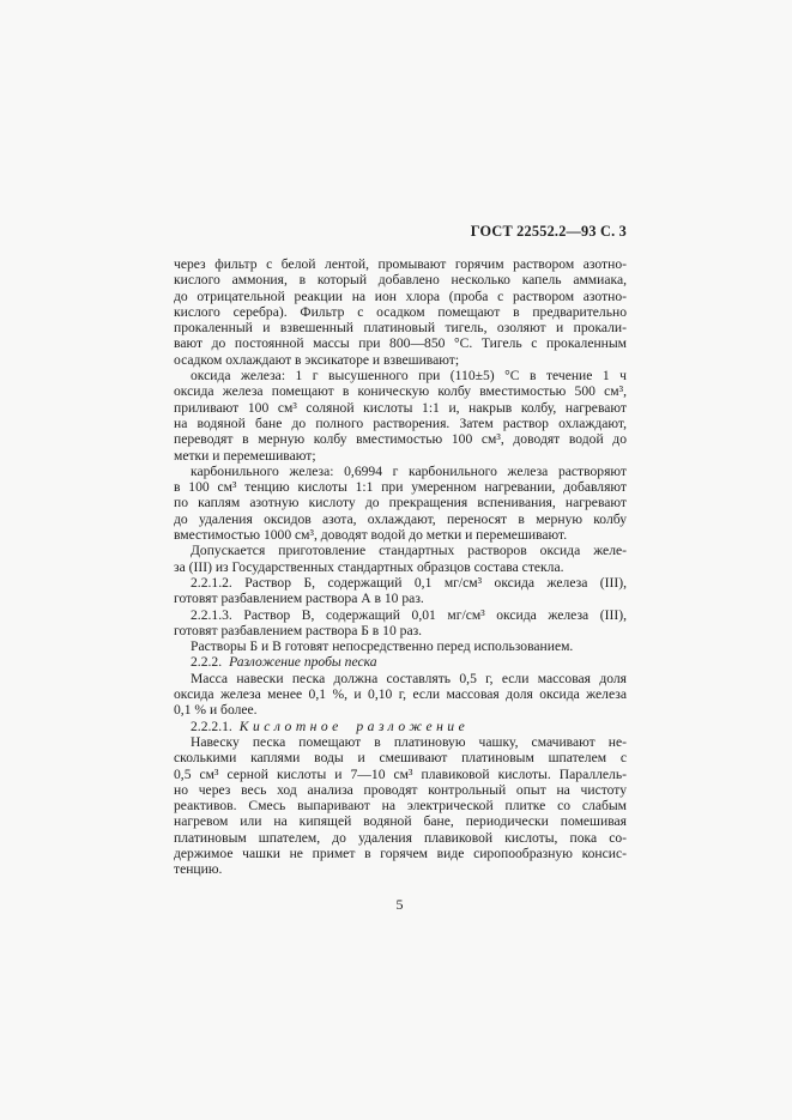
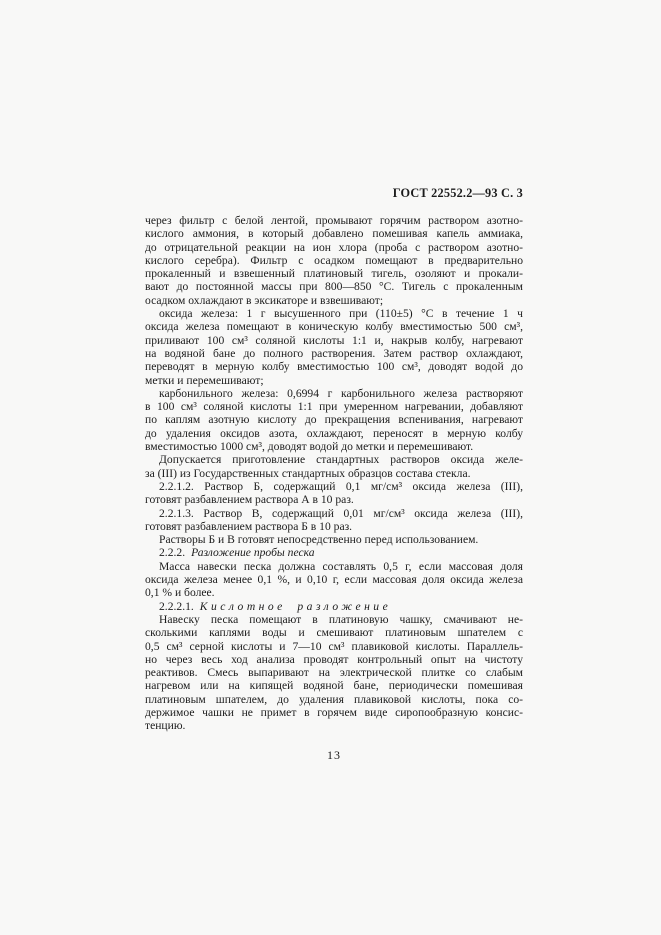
  ГОСТ 22552.2—93 С. 3
  через фильтр с белой лентой, промывают горячим раствором азотно-
- кислого аммония, в который добавлено несколько капель аммиака,
+ кислого аммония, в который добавлено помешивая капель аммиака,
  до отрицательной реакции на ион хлора (проба с раствором азотно-
  кислого серебра). Фильтр с осадком помещают в предварительно
  прокаленный и взвешенный платиновый тигель, озоляют и прокали-
  вают до постоянной массы при 800—850 °С. Тигель с прокаленным
  осадком охлаждают в эксикаторе и взвешивают;
  оксида железа: 1 г высушенного при (110±5) °С в течение 1 ч
  оксида железа помещают в коническую колбу вместимостью 500 см³,
  приливают 100 см³ соляной кислоты 1:1 и, накрыв колбу, нагревают
  на водяной бане до полного растворения. Затем раствор охлаждают,
  переводят в мерную колбу вместимостью 100 см³, доводят водой до
  метки и перемешивают;
  карбонильного железа: 0,6994 г карбонильного железа растворяют
- в 100 см³ тенцию кислоты 1:1 при умеренном нагревании, добавляют
+ в 100 см³ соляной кислоты 1:1 при умеренном нагревании, добавляют
  по каплям азотную кислоту до прекращения вспенивания, нагревают
  до удаления оксидов азота, охлаждают, переносят в мерную колбу
  вместимостью 1000 см³, доводят водой до метки и перемешивают.
  Допускается приготовление стандартных растворов оксида желе-
  за (III) из Государственных стандартных образцов состава стекла.
  2.2.1.2. Раствор Б, содержащий 0,1 мг/см³ оксида железа (III),
  готовят разбавлением раствора А в 10 раз.
  2.2.1.3. Раствор В, содержащий 0,01 мг/см³ оксида железа (III),
  готовят разбавлением раствора Б в 10 раз.
  Растворы Б и В готовят непосредственно перед использованием.
  2.2.2. Разложение пробы песка
  Масса навески песка должна составлять 0,5 г, если массовая доля
  оксида железа менее 0,1 %, и 0,10 г, если массовая доля оксида железа
  0,1 % и более.
  2.2.2.1. Кислотное разложение
  Навеску песка помещают в платиновую чашку, смачивают не-
  сколькими каплями воды и смешивают платиновым шпателем с
  0,5 см³ серной кислоты и 7—10 см³ плавиковой кислоты. Параллель-
  но через весь ход анализа проводят контрольный опыт на чистоту
  реактивов. Смесь выпаривают на электрической плитке со слабым
  нагревом или на кипящей водяной бане, периодически помешивая
  платиновым шпателем, до удаления плавиковой кислоты, пока со-
  держимое чашки не примет в горячем виде сиропообразную консис-
  тенцию.
- 5
+ 13
